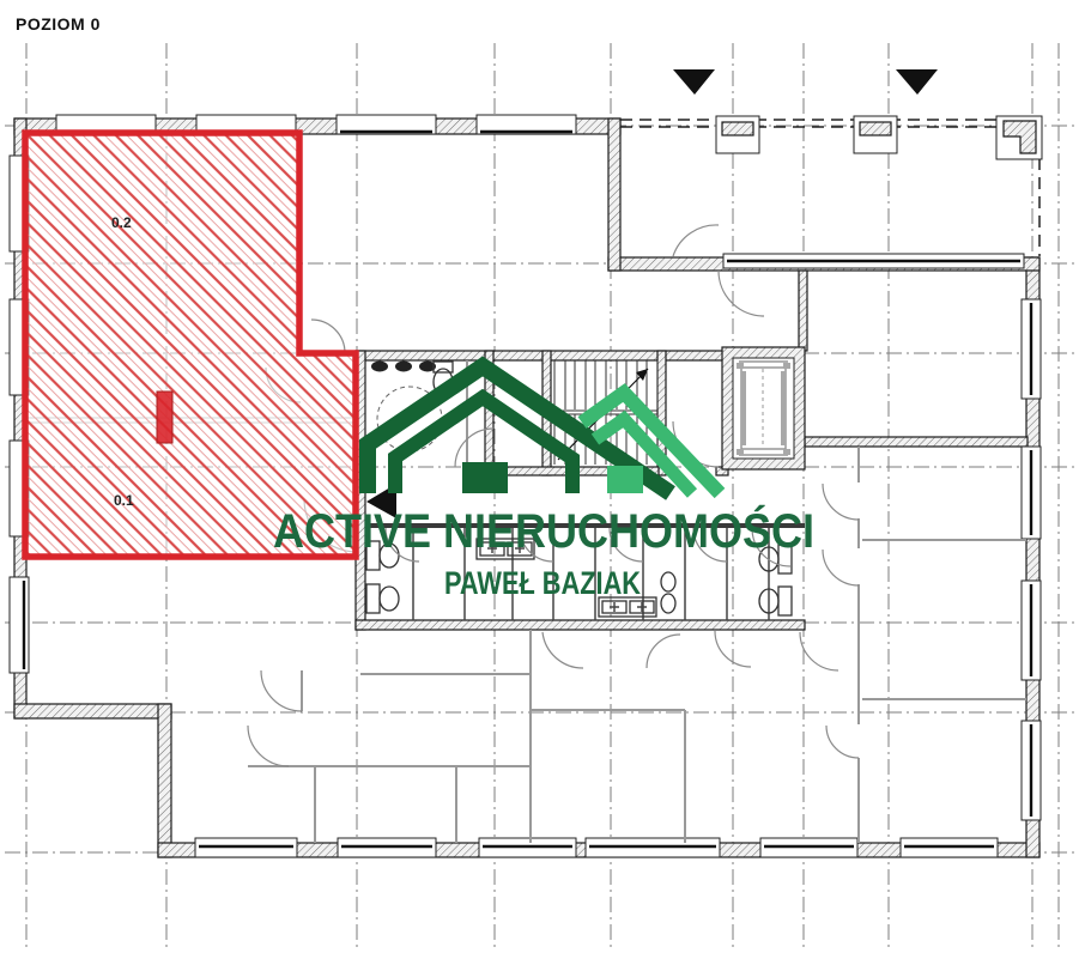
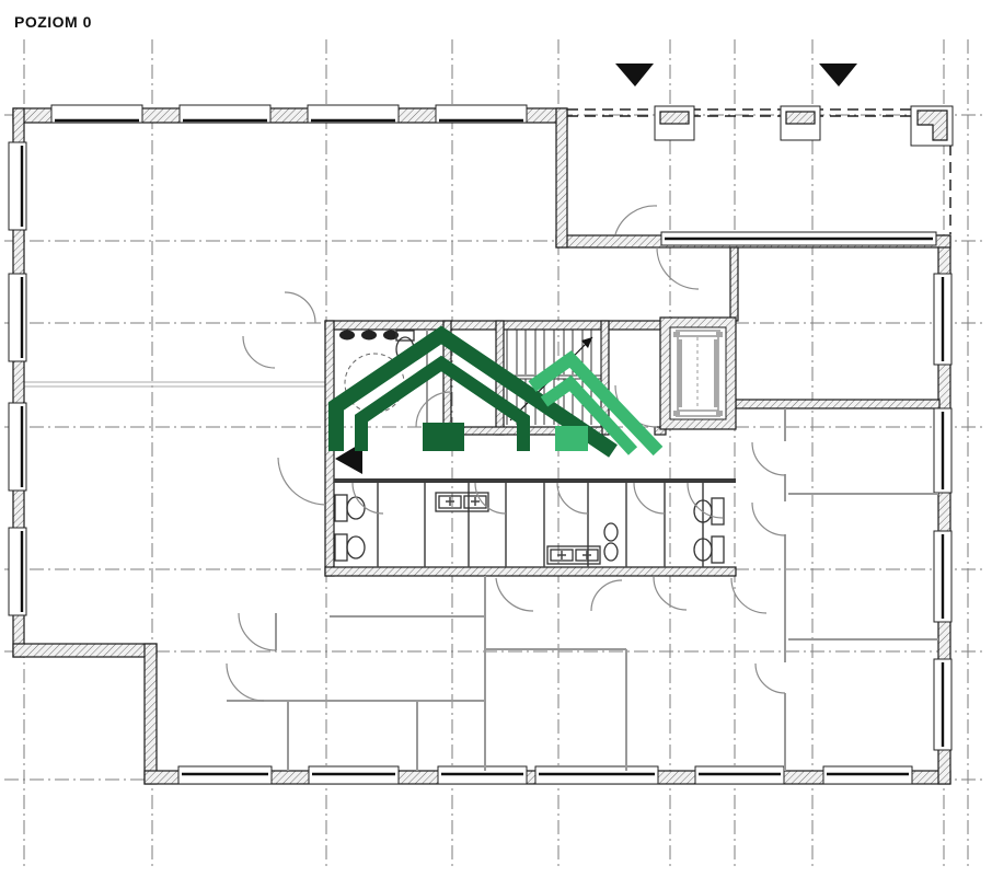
- 0.2
- 0.1
- ACTIVE NIERUCHOMOŚCI
- PAWEŁ BAZIAK
  POZIOM 0
